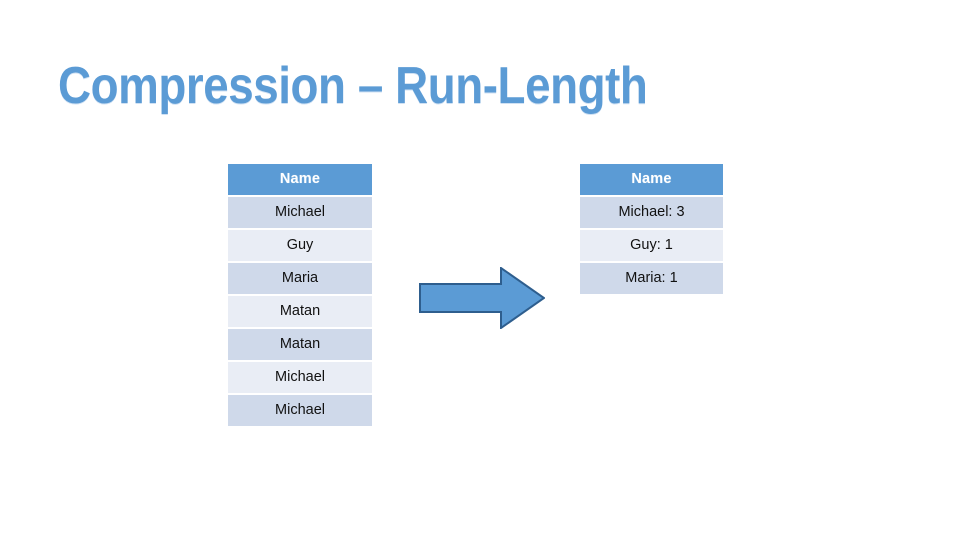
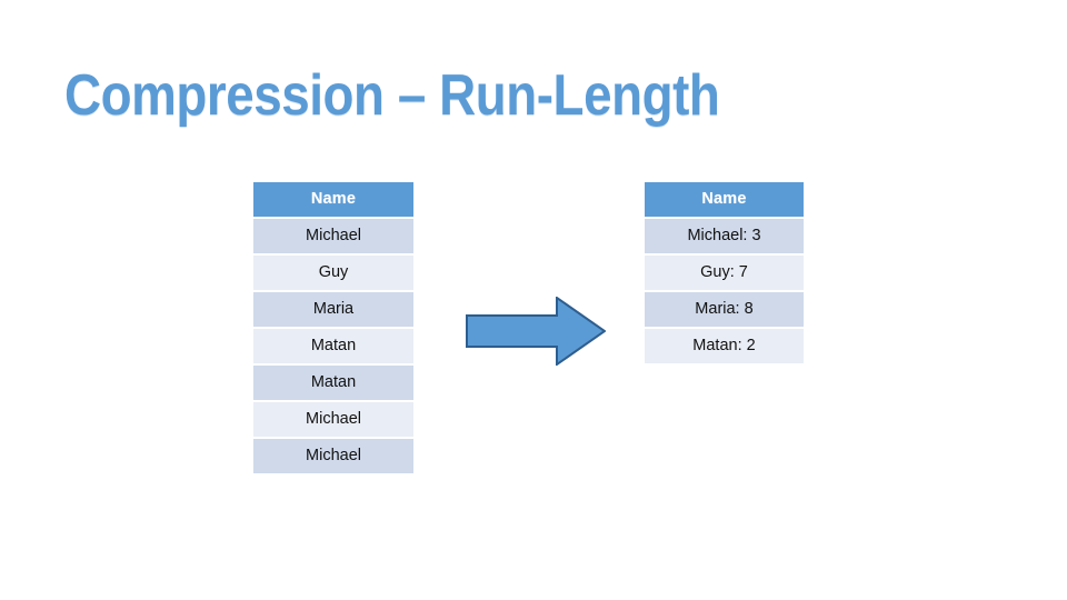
  Compression – Run-Length
  Name
  Michael
  Guy
  Maria
  Matan
  Matan
  Michael
  Michael
  Name
  Michael: 3
- Guy: 1
+ Guy: 7
- Maria: 1
+ Maria: 8
+ Matan: 2
